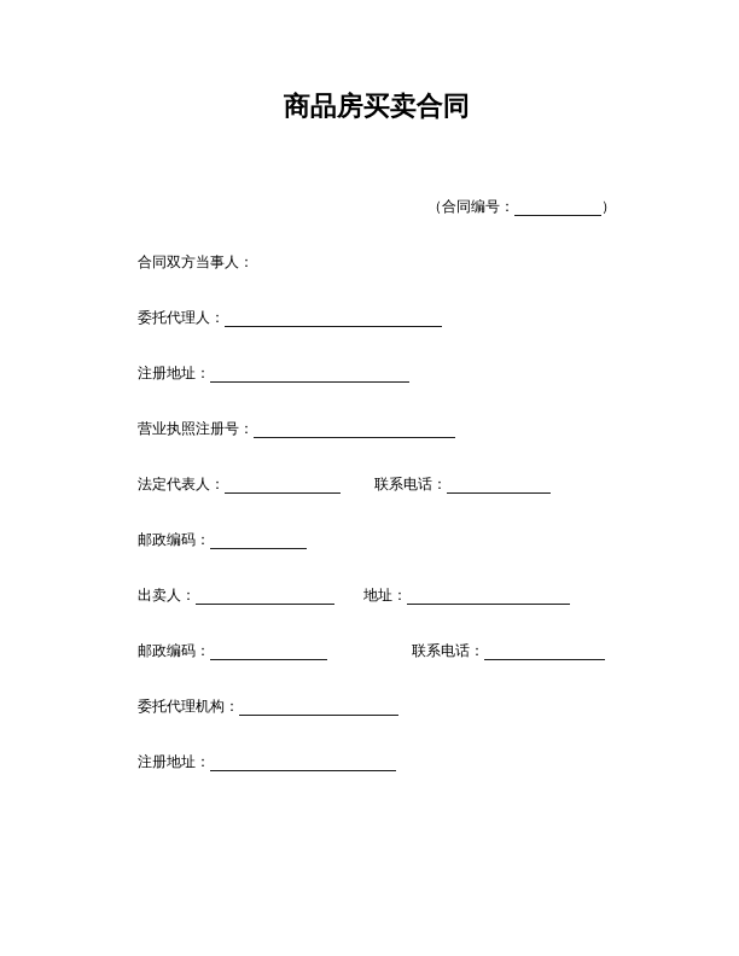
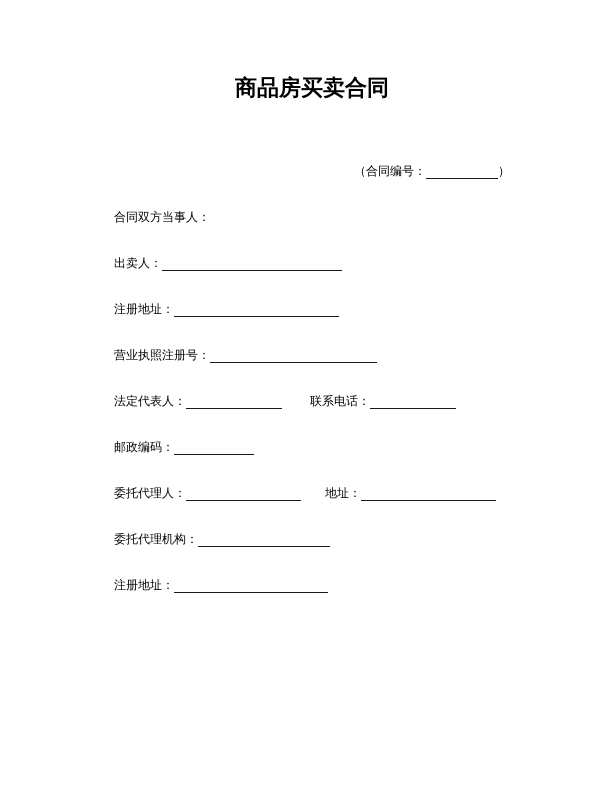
  商品房买卖合同
  （合同编号： ）
  合同双方当事人：
- 委托代理人：
+ 出卖人：
  注册地址：
  营业执照注册号：
  法定代表人： 联系电话：
  邮政编码：
- 出卖人： 地址：
+ 委托代理人： 地址：
- 邮政编码： 联系电话：
  委托代理机构：
  注册地址：
